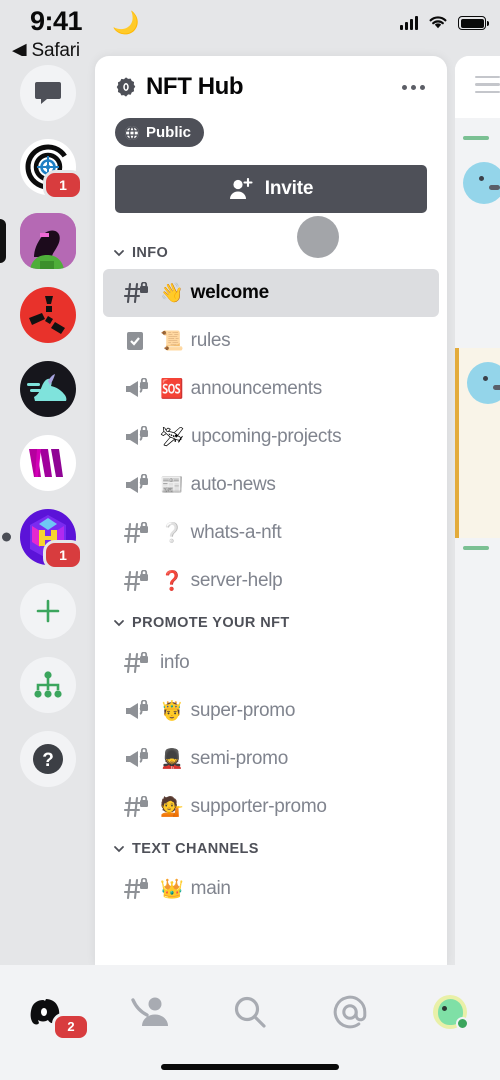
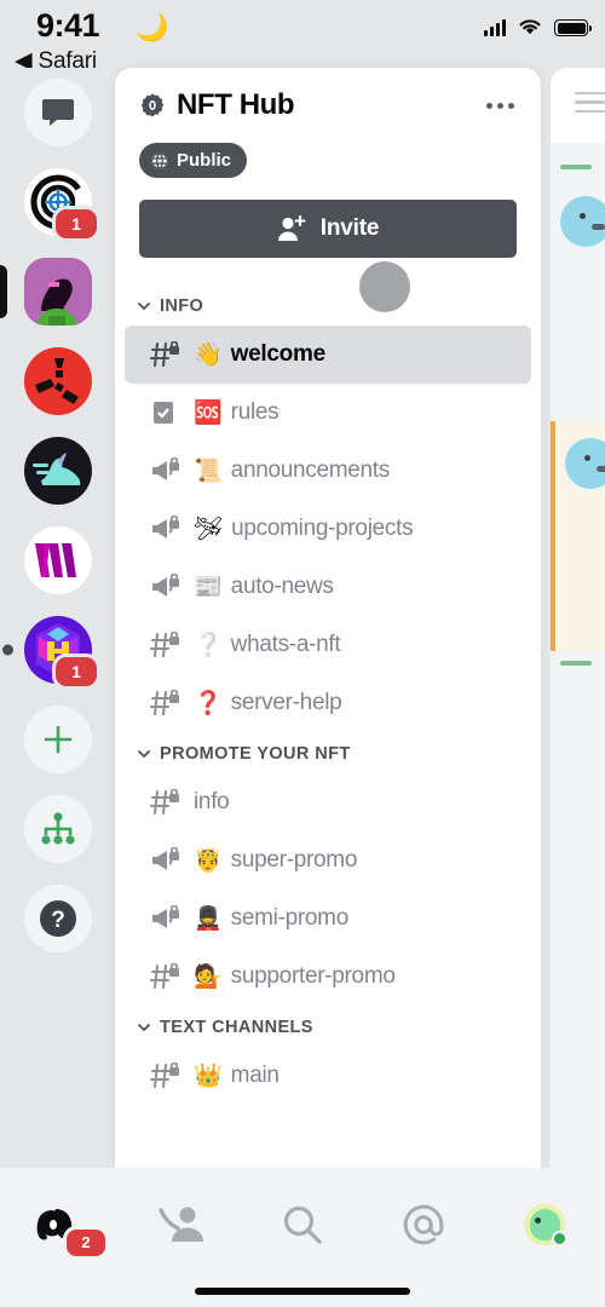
  9:41
  🌙
  ◀ Safari
  1
  1
  ?
  NFT Hub
  Public
  Invite
  INFO
  👋
  welcome
- 📜
+ 🆘
  rules
- 🆘
+ 📜
  announcements
  🛩
  upcoming-projects
  📰
  auto-news
  ❔
  whats-a-nft
  ❓
  server-help
  PROMOTE YOUR NFT
  info
  🤴
  super-promo
  💂
  semi-promo
  💁
  supporter-promo
  TEXT CHANNELS
  👑
  main
  2
